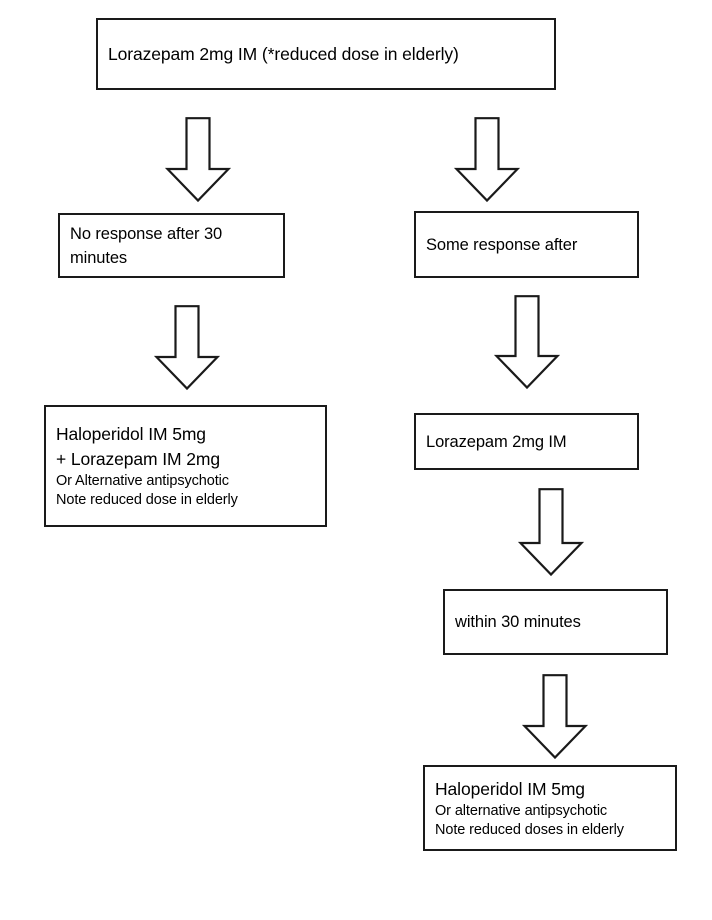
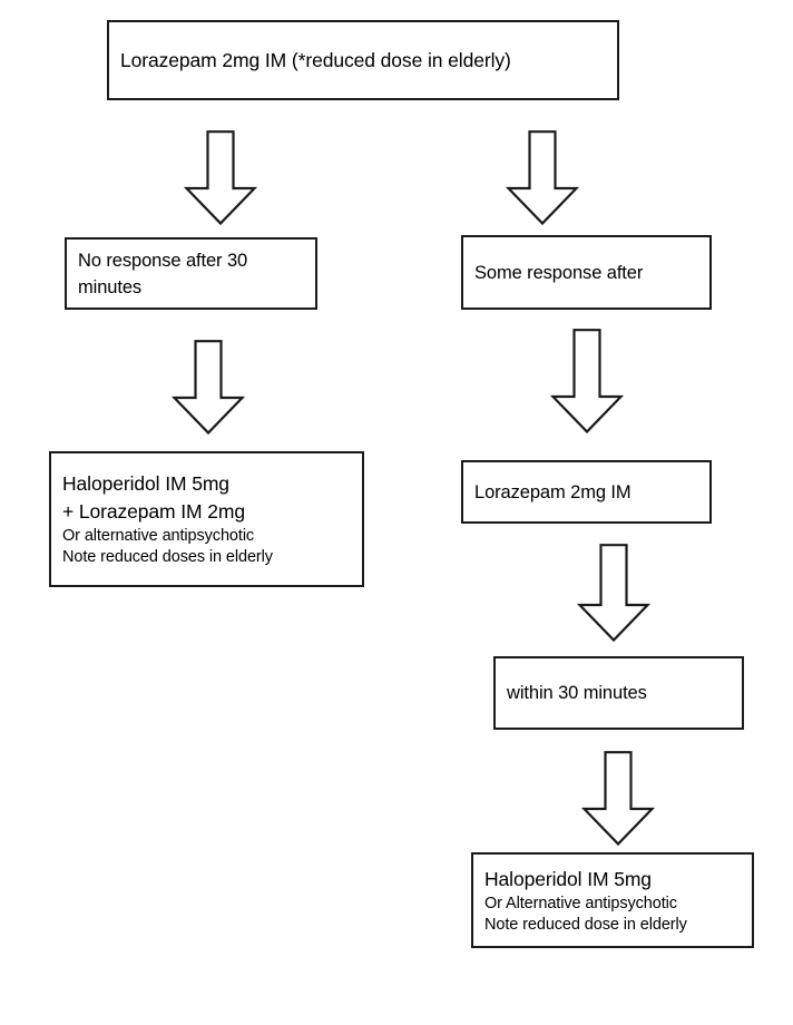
  Lorazepam 2mg IM (*reduced dose in elderly)
  No response after 30
  minutes
  Some response after
  Haloperidol IM 5mg
  + Lorazepam IM 2mg
- Or Alternative antipsychotic
+ Or alternative antipsychotic
- Note reduced dose in elderly
+ Note reduced doses in elderly
  Lorazepam 2mg IM
  within 30 minutes
  Haloperidol IM 5mg
- Or alternative antipsychotic
+ Or Alternative antipsychotic
- Note reduced doses in elderly
+ Note reduced dose in elderly
